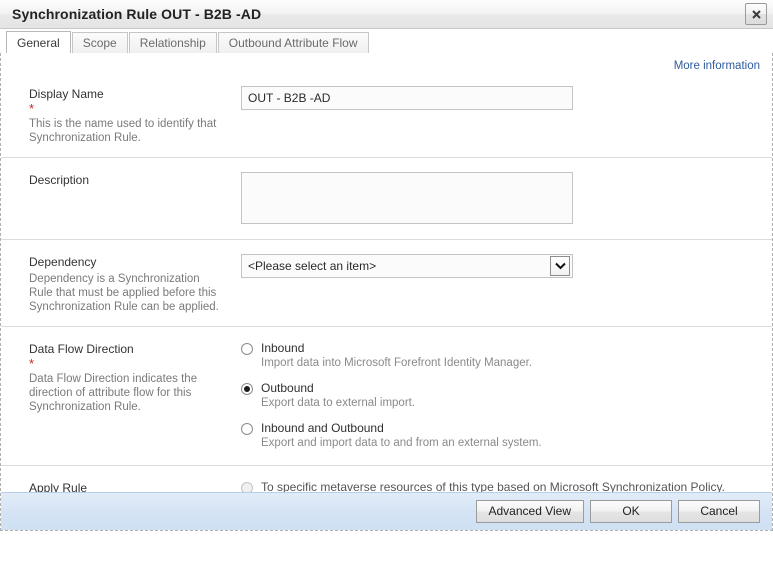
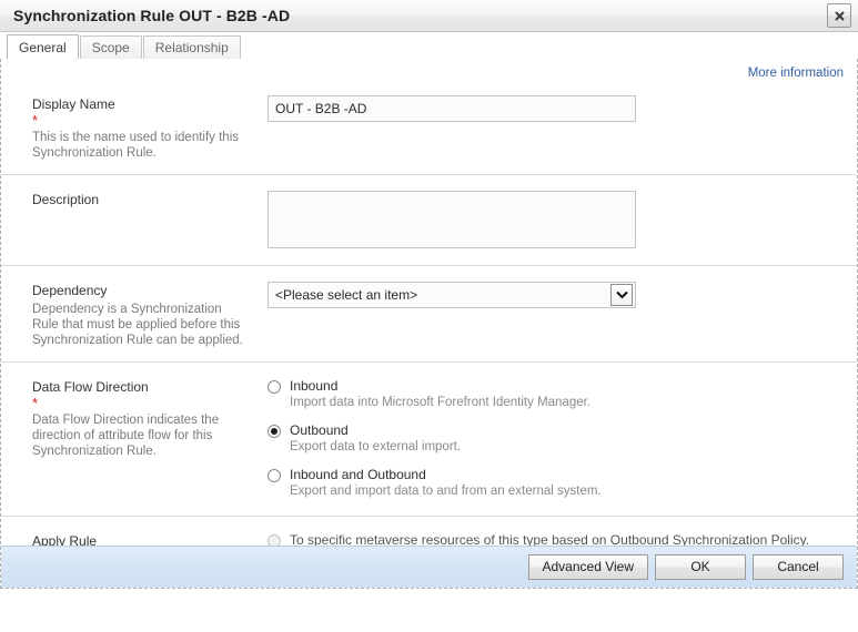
  Synchronization Rule OUT - B2B -AD
  General
  Scope
  Relationship
- Outbound Attribute Flow
  More information
  Display Name
  *
- This is the name used to identify that Synchronization Rule.
+ This is the name used to identify this Synchronization Rule.
  OUT - B2B -AD
  Description
  Dependency
  Dependency is a Synchronization Rule that must be applied before this Synchronization Rule can be applied.
  <Please select an item>
  Data Flow Direction
  *
  Data Flow Direction indicates the direction of attribute flow for this Synchronization Rule.
  Inbound
  Import data into Microsoft Forefront Identity Manager.
  Outbound
  Export data to external import.
  Inbound and Outbound
  Export and import data to and from an external system.
  Apply Rule
- To specific metaverse resources of this type based on Microsoft Synchronization Policy.
+ To specific metaverse resources of this type based on Outbound Synchronization Policy.
  Advanced View
  OK
  Cancel
